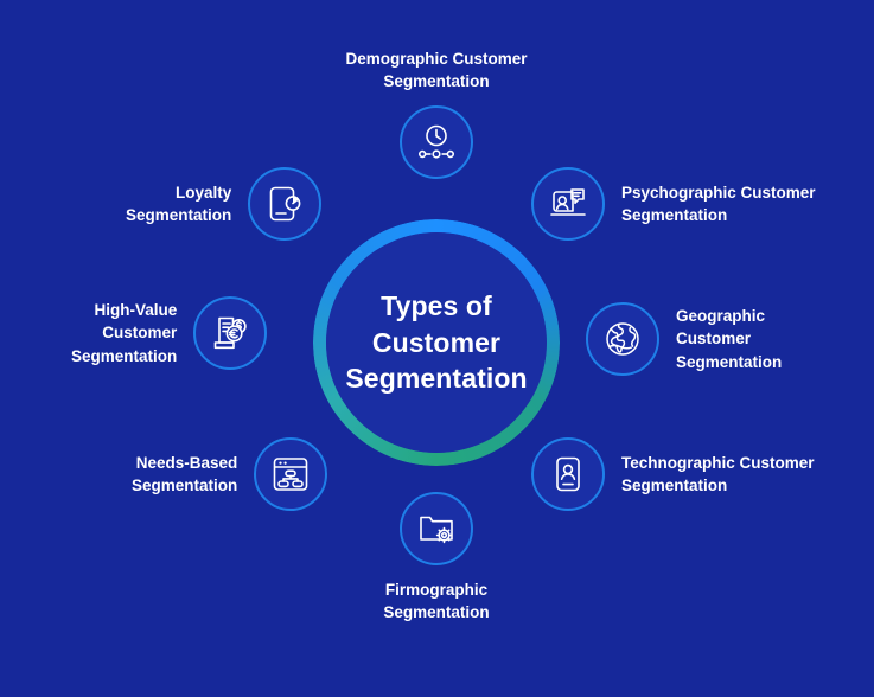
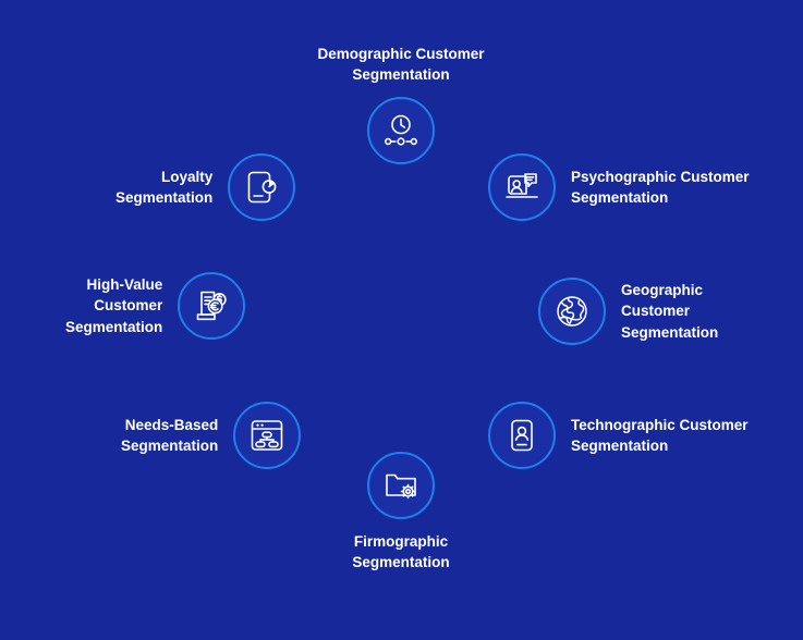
- Types of Customer Segmentation
  Demographic Customer
  Segmentation
  Psychographic Customer
  Segmentation
  Geographic
  Customer
  Segmentation
  Technographic Customer
  Segmentation
  Firmographic
  Segmentation
  Needs-Based
  Segmentation
  High-Value
  Customer
  Segmentation
  Loyalty
  Segmentation
